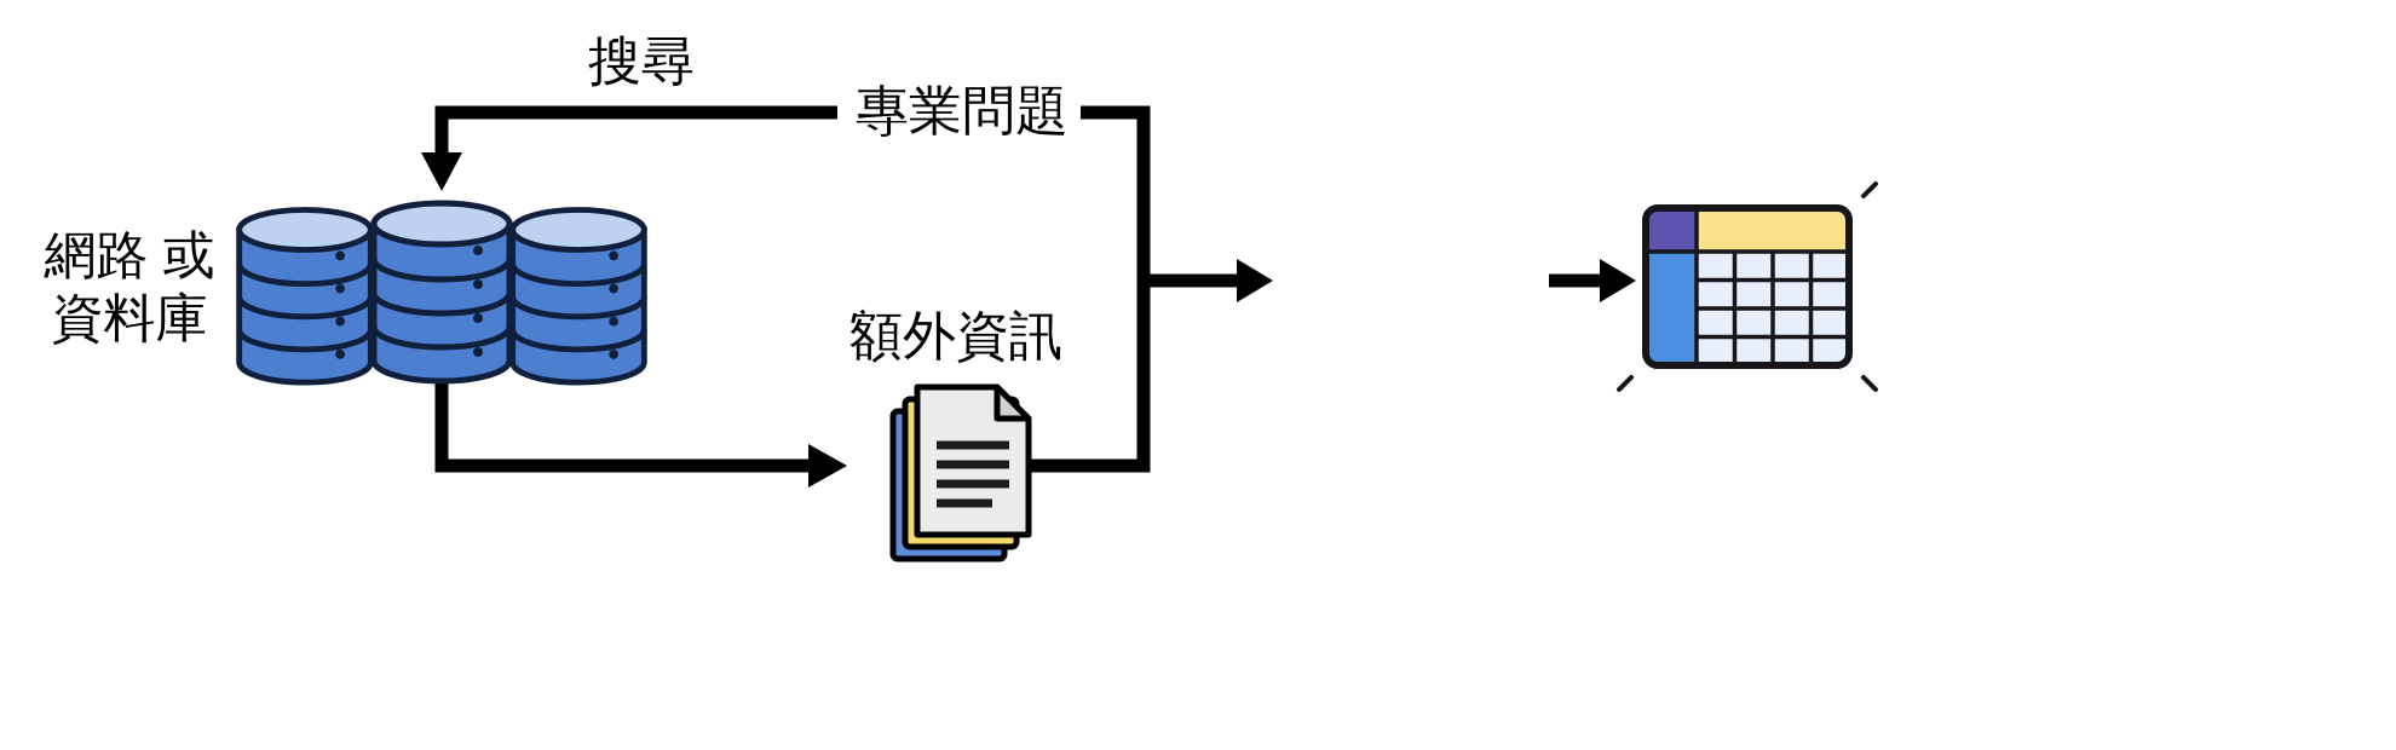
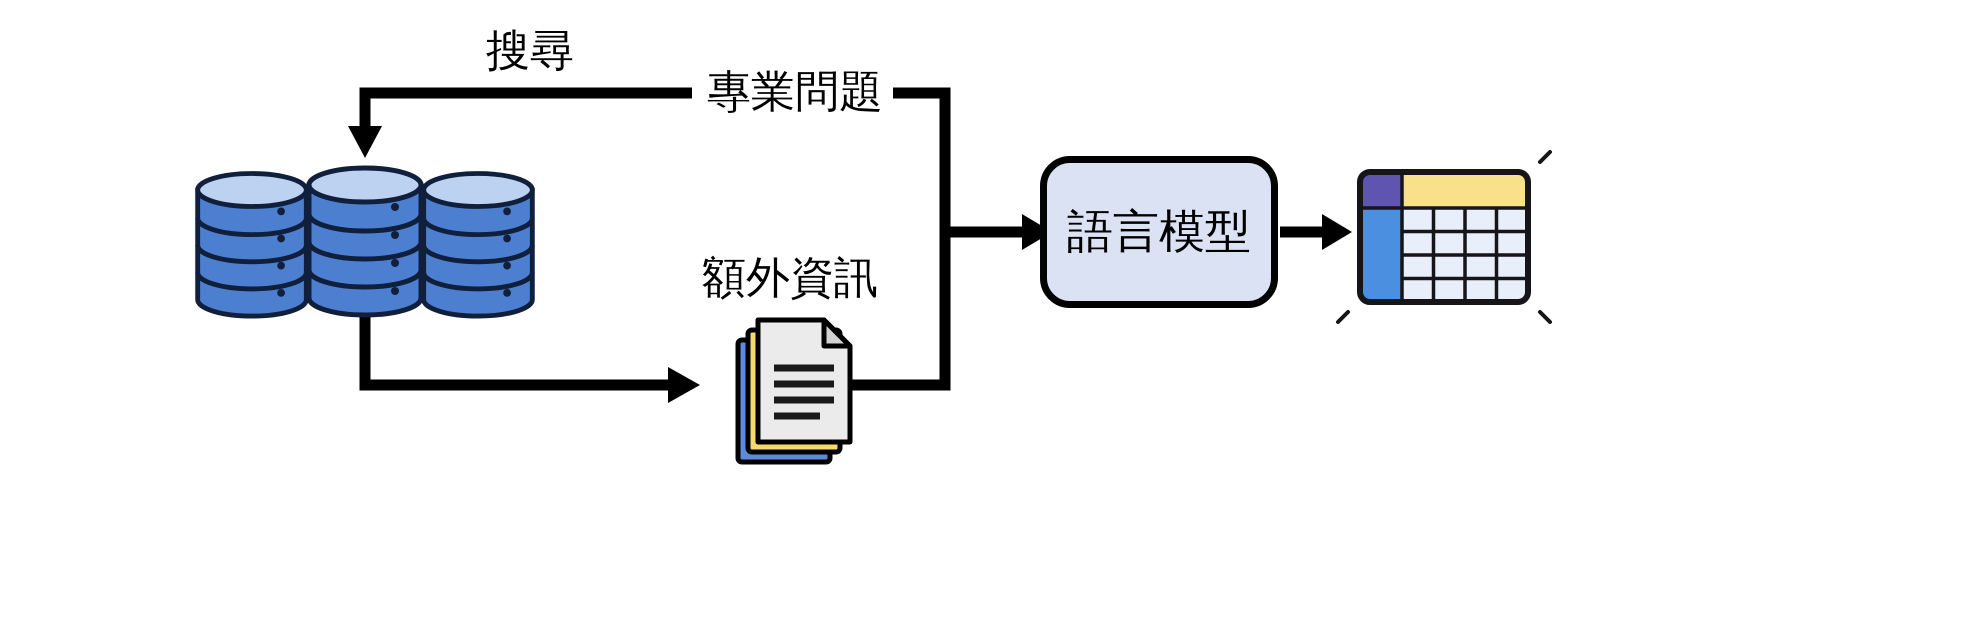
  搜尋
  專業問題
- 網路 或
- 資料庫
  額外資訊
+ 語言模型
